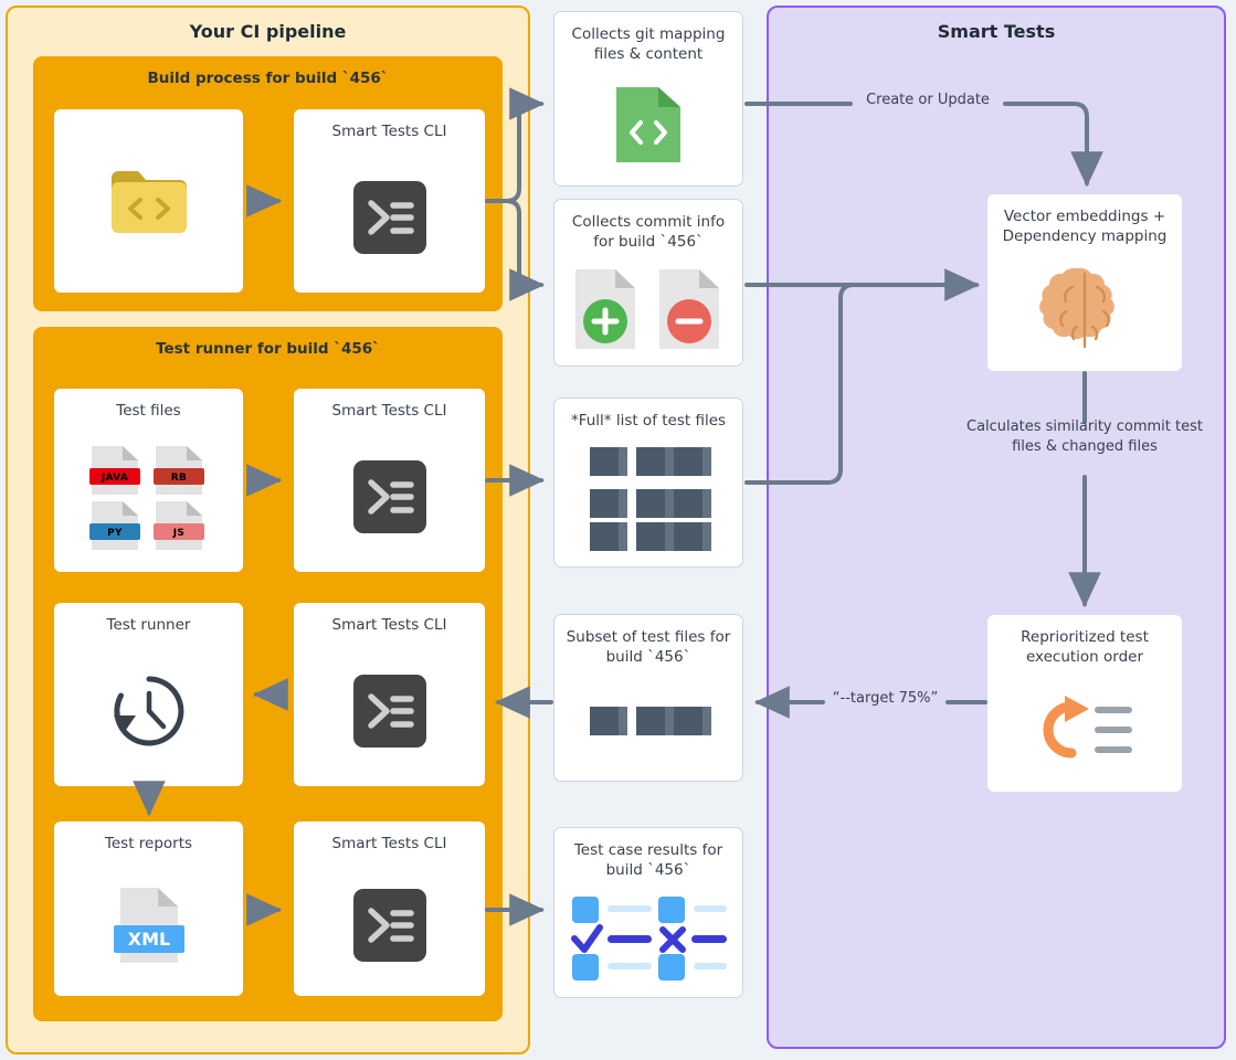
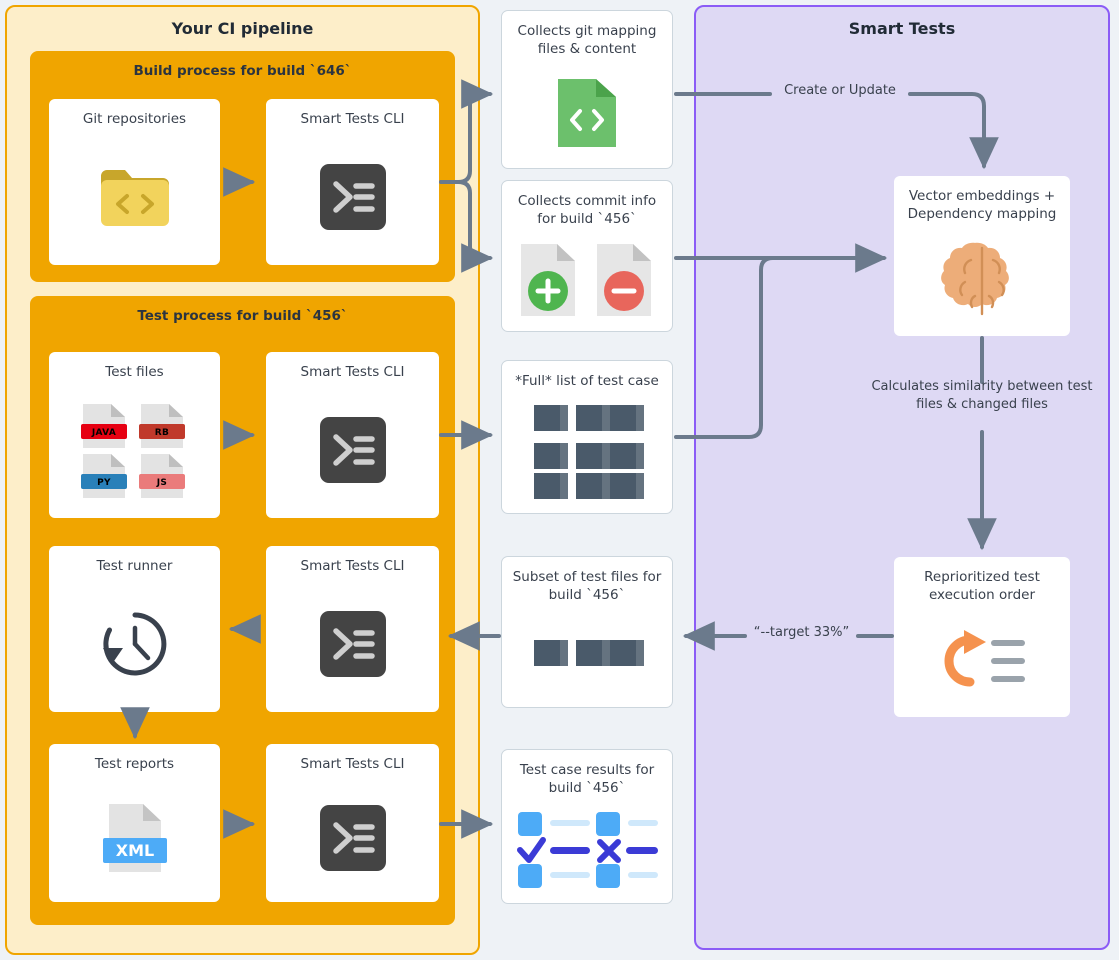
  Your CI pipeline
- Build process for build `456`
+ Build process for build `646`
+ Git repositories
  Smart Tests CLI
- Test runner for build `456`
+ Test process for build `456`
  Test files
  JAVA
  RB
  PY
  JS
  Smart Tests CLI
  Test runner
  Smart Tests CLI
  Test reports
  XML
  Smart Tests CLI
  Collects git mapping files & content
  Collects commit info for build `456`
- *Full* list of test files
+ *Full* list of test case
  Subset of test files for build `456`
  Test case results for build `456`
  Smart Tests
  Vector embeddings + Dependency mapping
  Reprioritized test execution order
  Create or Update
- Calculates similarity commit test files & changed files
+ Calculates similarity between test files & changed files
- “--target 75%”
+ “--target 33%”
